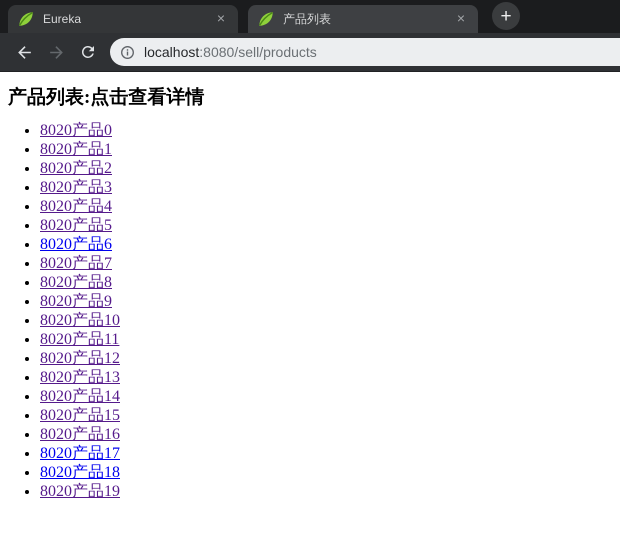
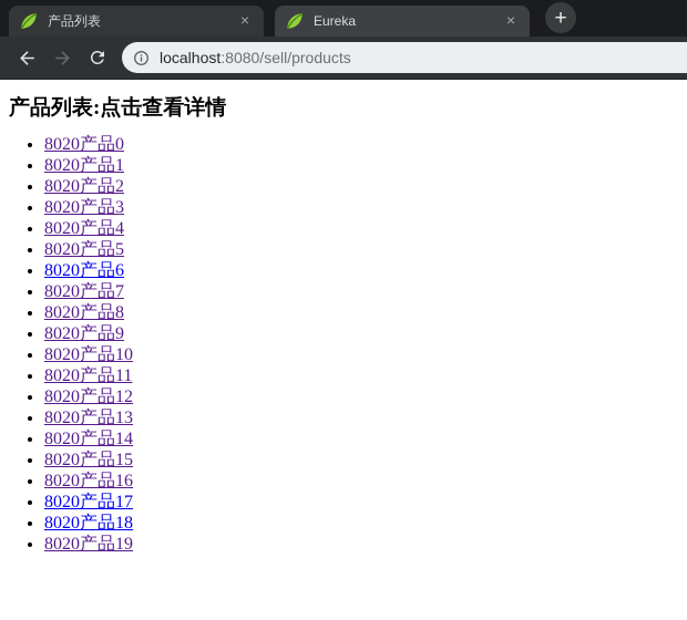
- Eureka
+ 产品列表
  ×
- 产品列表
+ Eureka
  ×
  +
  localhost:8080/sell/products
  产品列表:点击查看详情
  8020产品0
  8020产品1
  8020产品2
  8020产品3
  8020产品4
  8020产品5
  8020产品6
  8020产品7
  8020产品8
  8020产品9
  8020产品10
  8020产品11
  8020产品12
  8020产品13
  8020产品14
  8020产品15
  8020产品16
  8020产品17
  8020产品18
  8020产品19
